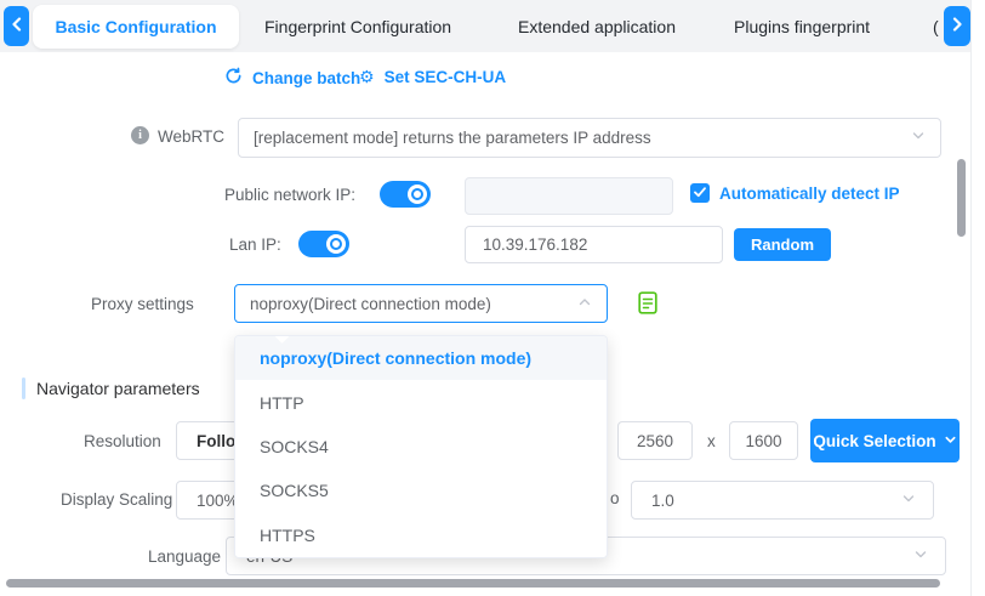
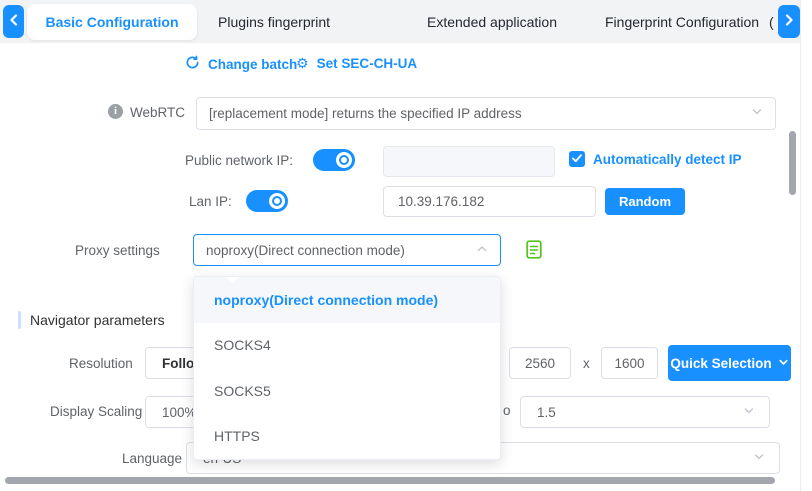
  Basic Configuration
- Fingerprint Configuration
+ Plugins fingerprint
  Extended application
- Plugins fingerprint
+ Fingerprint Configuration
  (
  Change batch
  ⚙
  Set SEC-CH-UA
  i
  WebRTC
- [replacement mode] returns the parameters IP address
+ [replacement mode] returns the specified IP address
  Public network IP:
  Automatically detect IP
  Lan IP:
  10.39.176.182
  Random
  Proxy settings
  noproxy(Direct connection mode)
  Navigator parameters
  Resolution
  Follo
  2560
  x
  1600
  Quick Selection
  Display Scaling
  100%
  o
- 1.0
+ 1.5
  Language
  noproxy(Direct connection mode)
- HTTP
  SOCKS4
  SOCKS5
  HTTPS
